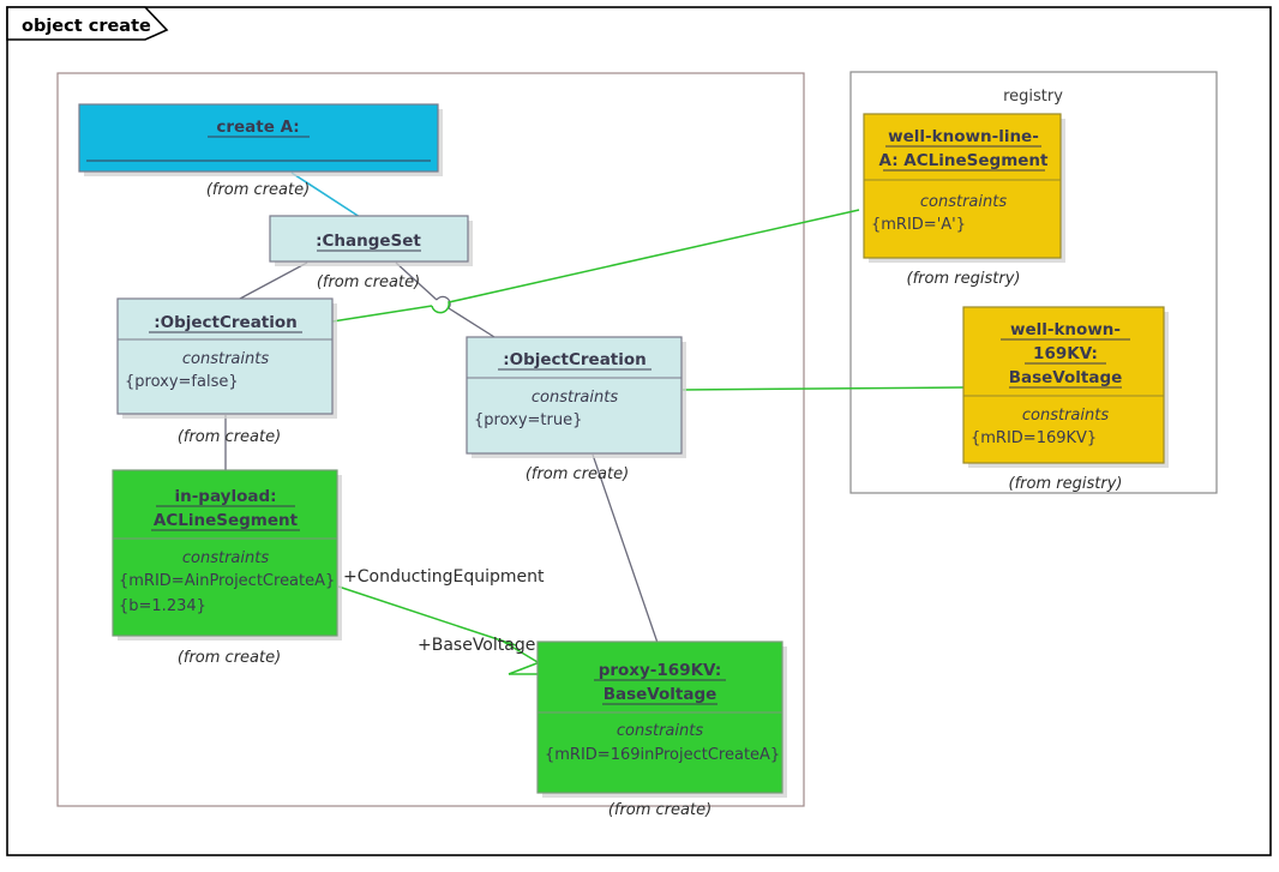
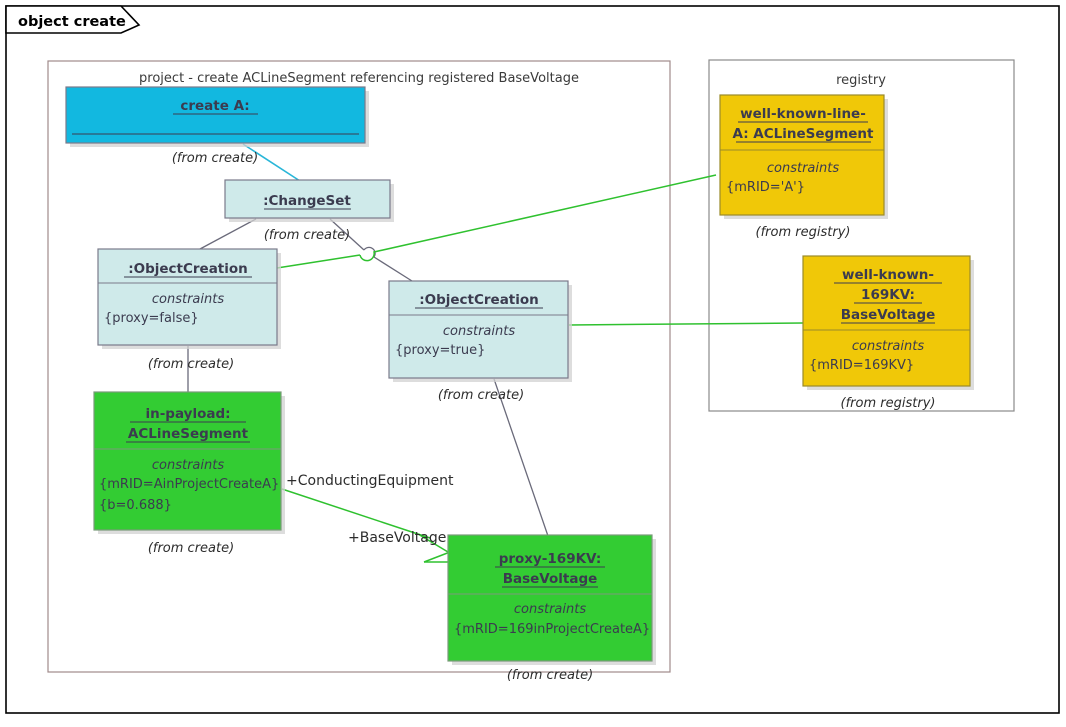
  object create
+ project - create ACLineSegment referencing registered BaseVoltage
  registry
  create A:
  (from create)
  :ChangeSet
  (from create)
  :ObjectCreation
  constraints
  {proxy=false}
  (from create)
  :ObjectCreation
  constraints
  {proxy=true}
  (from create)
  in-payload:
  ACLineSegment
  constraints
  {mRID=AinProjectCreateA}
- {b=1.234}
+ {b=0.688}
  (from create)
  proxy-169KV:
  BaseVoltage
  constraints
  {mRID=169inProjectCreateA}
  (from create)
  well-known-line-
  A: ACLineSegment
  constraints
  {mRID='A'}
  (from registry)
  well-known-
  169KV:
  BaseVoltage
  constraints
  {mRID=169KV}
  (from registry)
  +ConductingEquipment
  +BaseVoltage
